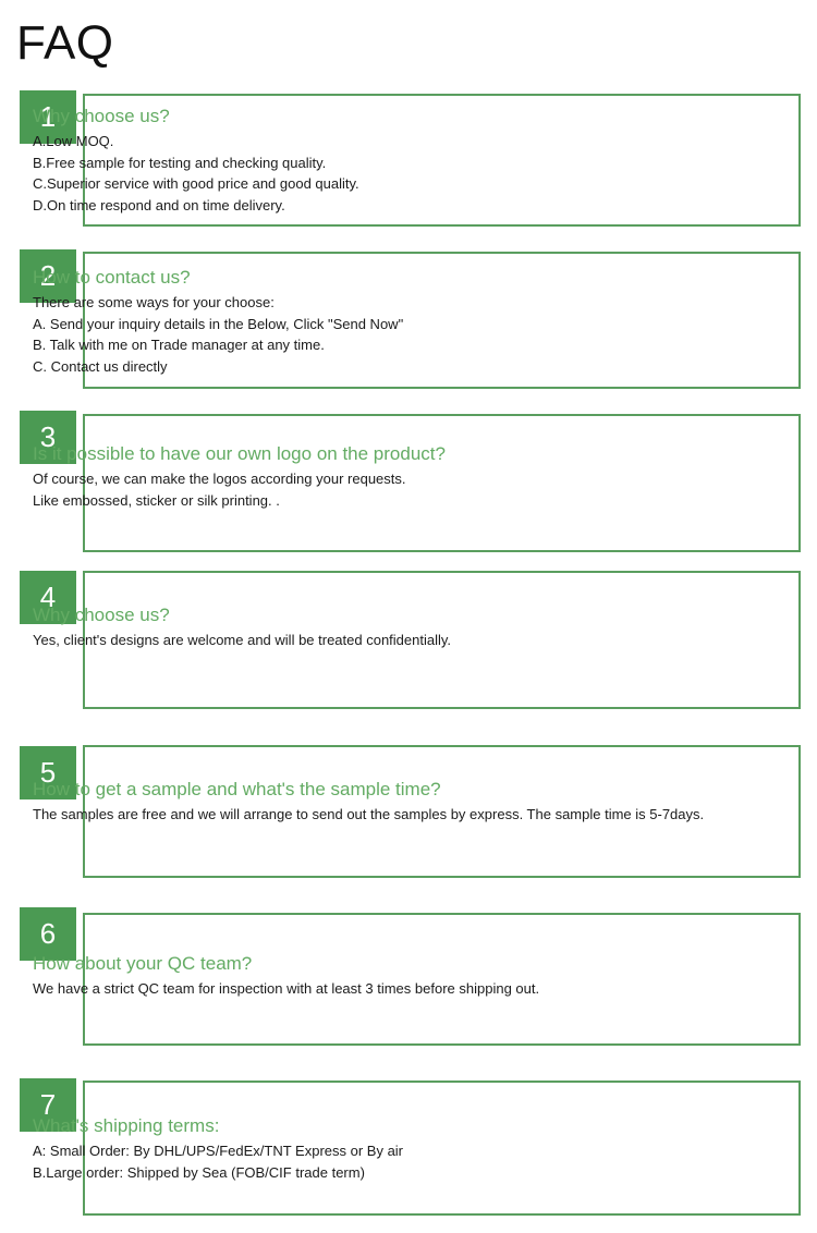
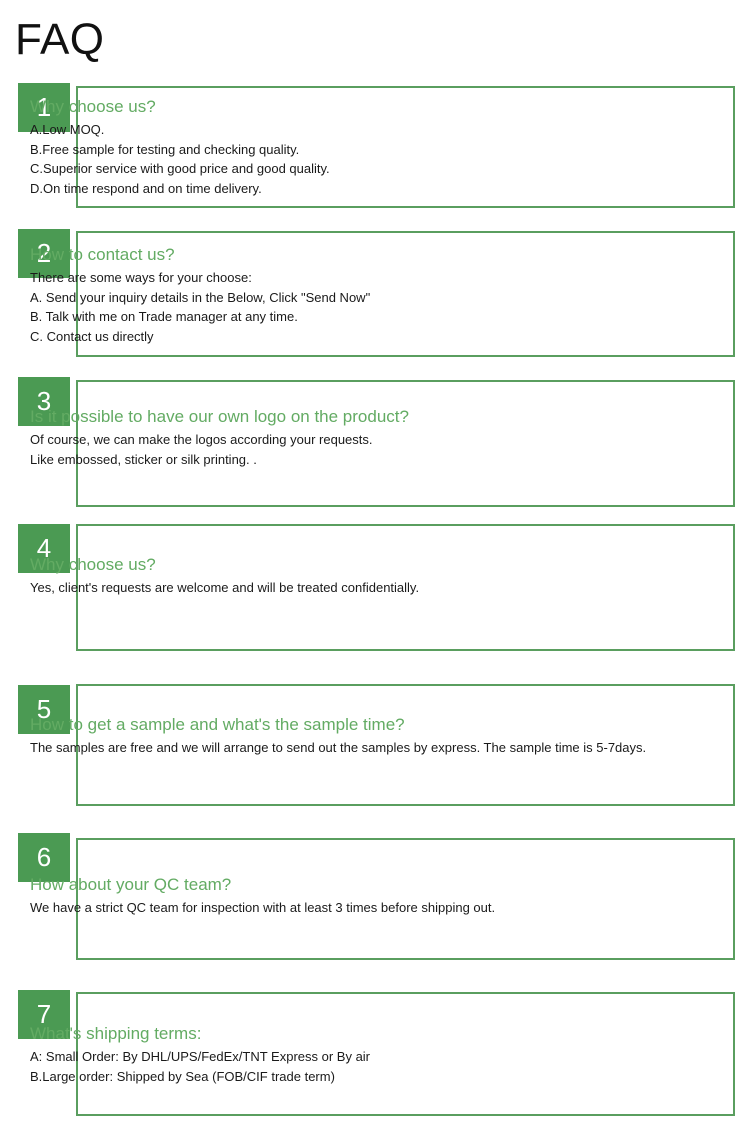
  FAQ
  1
  Why choose us?
  A.Low MOQ.
  B.Free sample for testing and checking quality.
  C.Superior service with good price and good quality.
  D.On time respond and on time delivery.
  2
  How to contact us?
  There are some ways for your choose:
  A. Send your inquiry details in the Below, Click "Send Now"
  B. Talk with me on Trade manager at any time.
  C. Contact us directly
  3
  Is it possible to have our own logo on the product?
  Of course, we can make the logos according your requests.
  Like embossed, sticker or silk printing. .
  4
  Why choose us?
- Yes, client's designs are welcome and will be treated confidentially.
+ Yes, client's requests are welcome and will be treated confidentially.
  5
  How to get a sample and what's the sample time?
  The samples are free and we will arrange to send out the samples by express. The sample time is 5-7days.
  6
  How about your QC team?
  We have a strict QC team for inspection with at least 3 times before shipping out.
  7
  What's shipping terms:
  A: Small Order: By DHL/UPS/FedEx/TNT Express or By air
  B.Large order: Shipped by Sea (FOB/CIF trade term)
